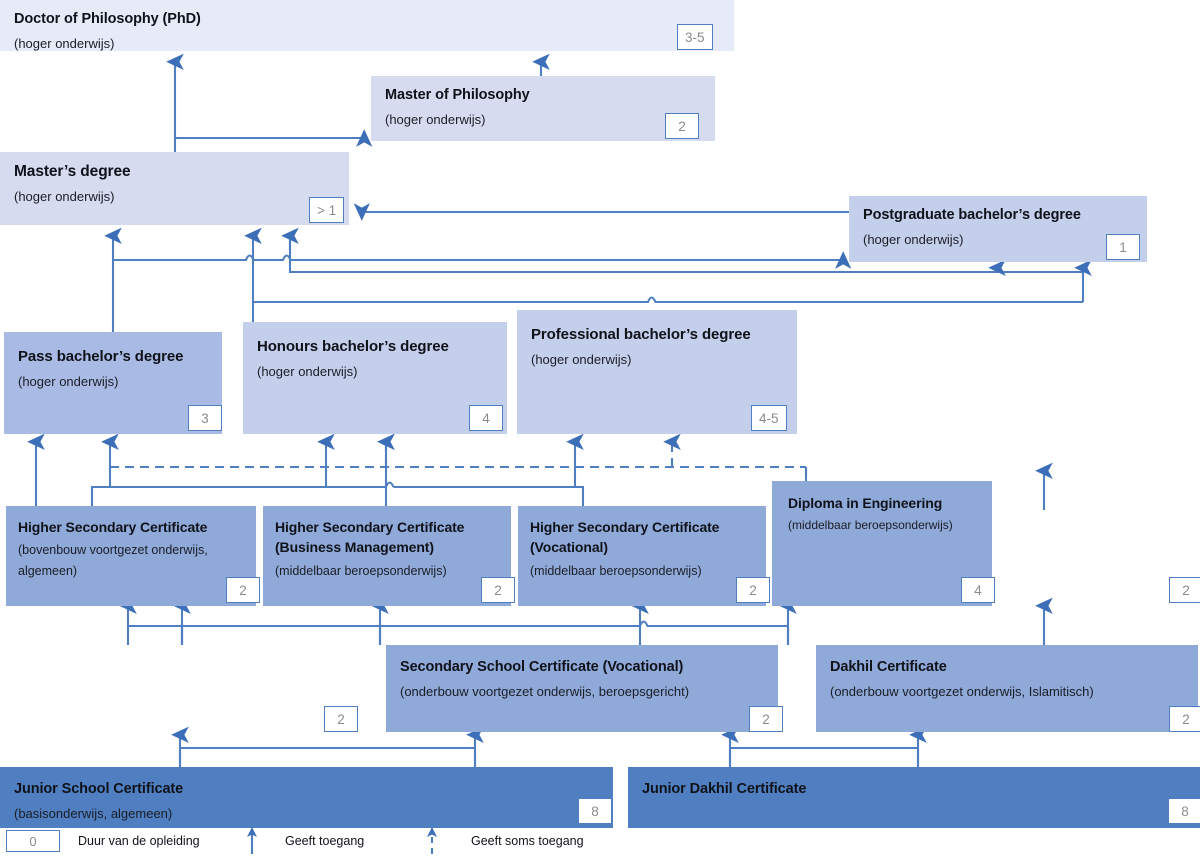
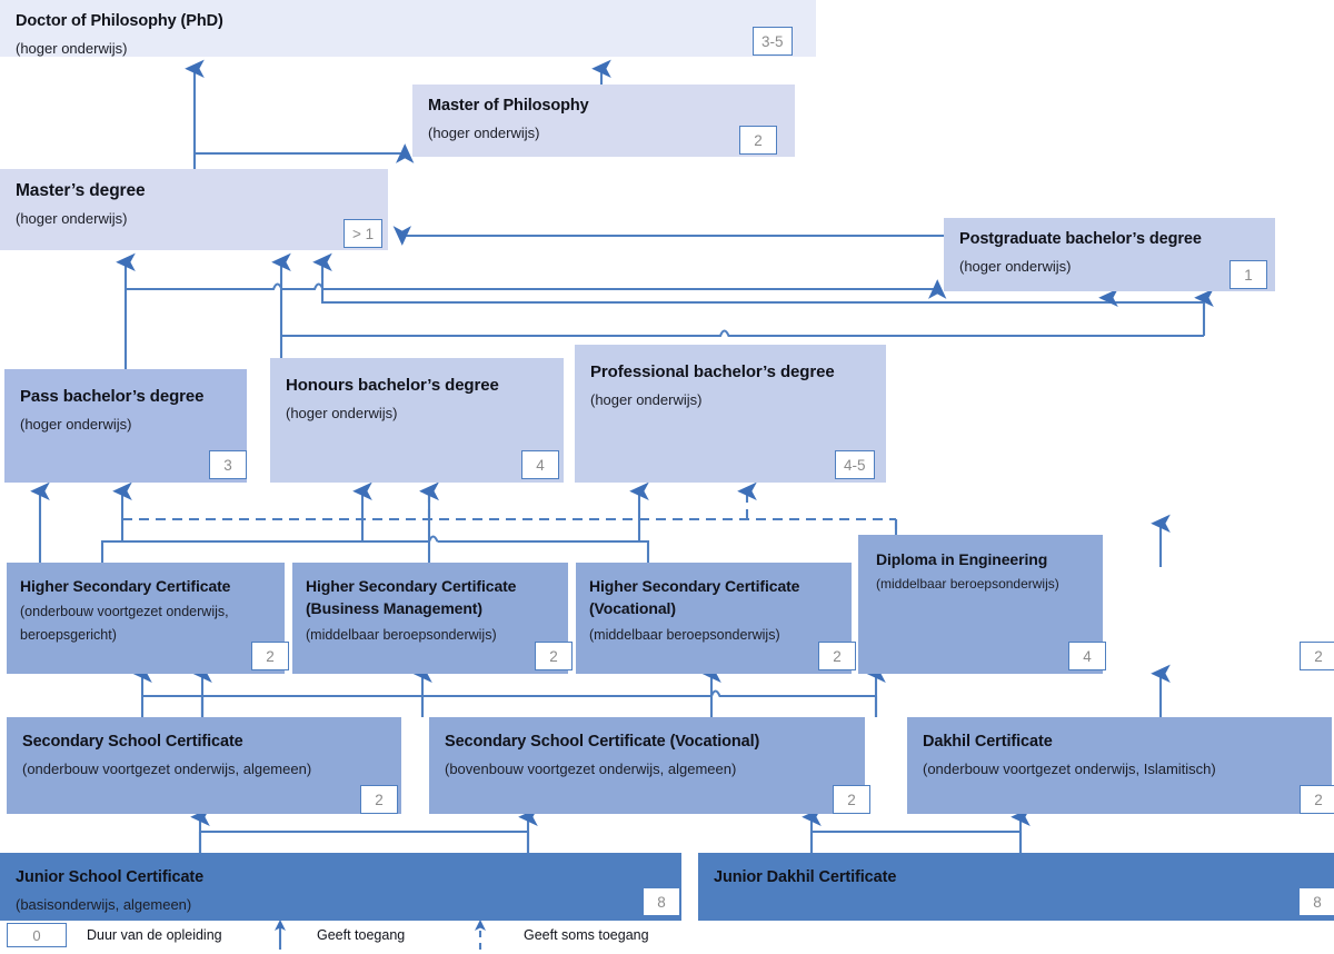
  Doctor of Philosophy (PhD)
  (hoger onderwijs)
  3-5
  Master of Philosophy
  (hoger onderwijs)
  2
  Master’s degree
  (hoger onderwijs)
  > 1
  Postgraduate bachelor’s degree
  (hoger onderwijs)
  1
  Pass bachelor’s degree
  (hoger onderwijs)
  3
  Honours bachelor’s degree
  (hoger onderwijs)
  4
  Professional bachelor’s degree
  (hoger onderwijs)
  4-5
  Higher Secondary Certificate
- (bovenbouw voortgezet onderwijs, algemeen)
+ (onderbouw voortgezet onderwijs, beroepsgericht)
  2
  Higher Secondary Certificate (Business Management)
  (middelbaar beroepsonderwijs)
  2
  Higher Secondary Certificate (Vocational)
  (middelbaar beroepsonderwijs)
  2
  Diploma in Engineering
  (middelbaar beroepsonderwijs)
  4
  2
+ Secondary School Certificate
+ (onderbouw voortgezet onderwijs, algemeen)
  2
  Secondary School Certificate (Vocational)
- (onderbouw voortgezet onderwijs, beroepsgericht)
+ (bovenbouw voortgezet onderwijs, algemeen)
  2
  Dakhil Certificate
  (onderbouw voortgezet onderwijs, Islamitisch)
  2
  Junior School Certificate
  (basisonderwijs, algemeen)
  8
  Junior Dakhil Certificate
  8
  0
  Duur van de opleiding
  Geeft toegang
  Geeft soms toegang
